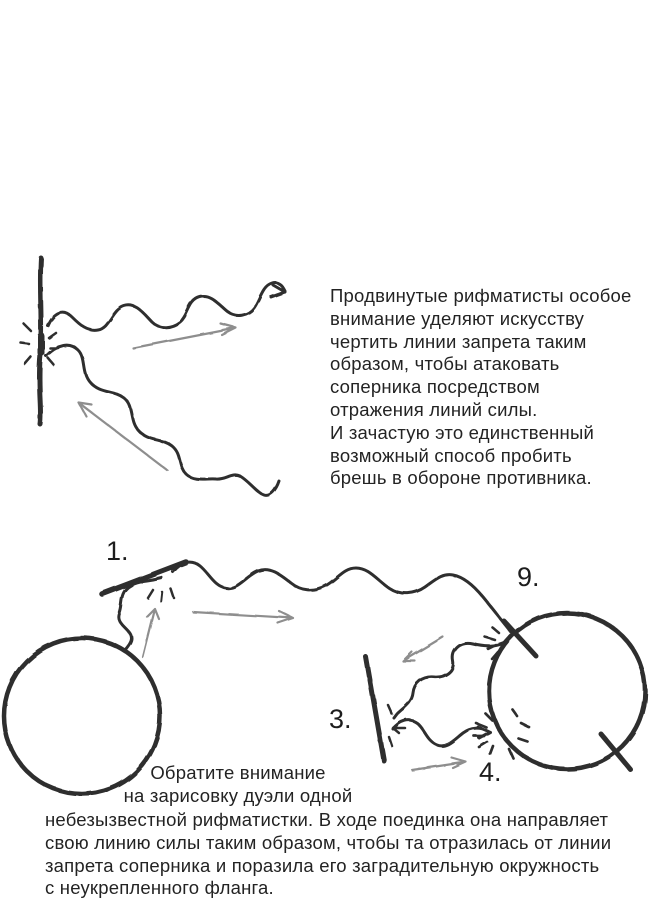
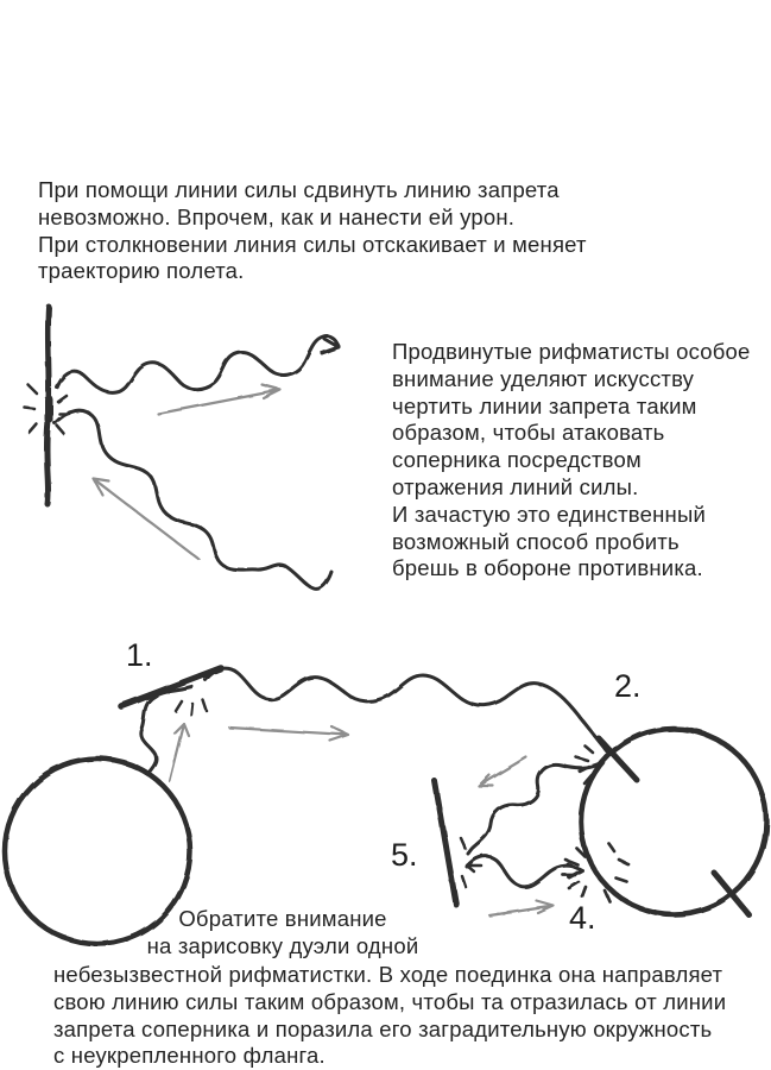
+ При помощи линии силы сдвинуть линию запрета
+ невозможно. Впрочем, как и нанести ей урон.
+ При столкновении линия силы отскакивает и меняет
+ траекторию полета.
  Продвинутые рифматисты особое
  внимание уделяют искусству
  чертить линии запрета таким
  образом, чтобы атаковать
  соперника посредством
  отражения линий силы.
  И зачастую это единственный
  возможный способ пробить
  брешь в обороне противника.
  1.
- 9.
+ 2.
- 3.
+ 5.
  4.
  Обратите внимание
  на зарисовку дуэли одной
  небезызвестной рифматистки. В ходе поединка она направляет
  свою линию силы таким образом, чтобы та отразилась от линии
  запрета соперника и поразила его заградительную окружность
  с неукрепленного фланга.
